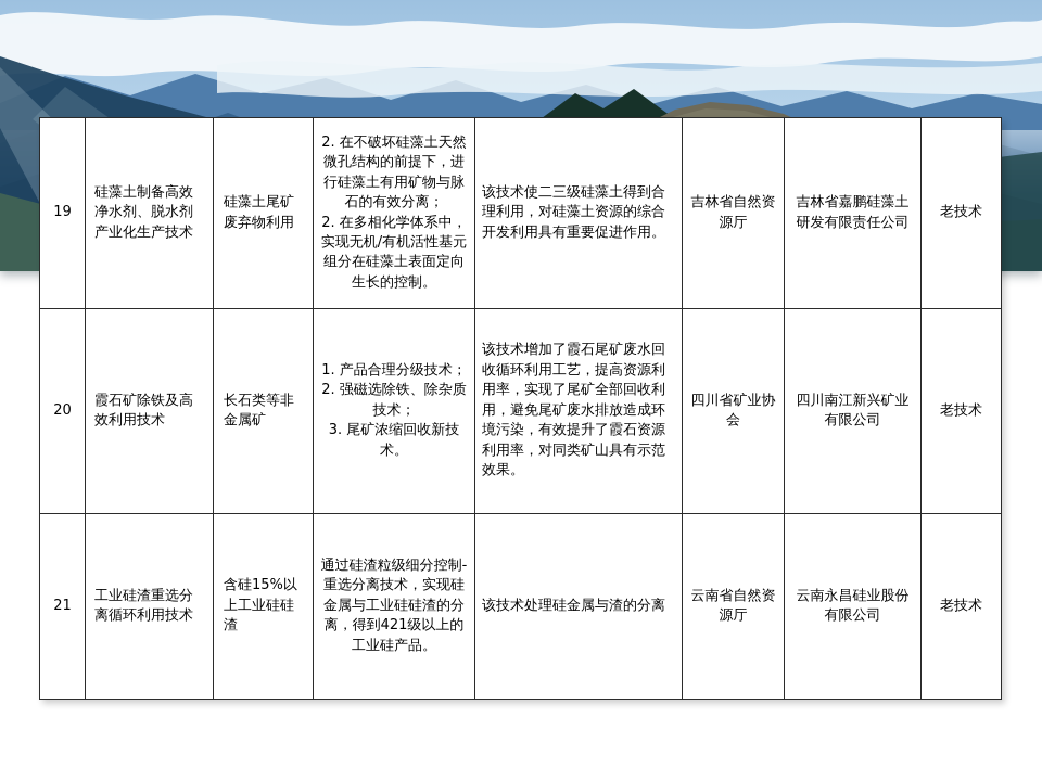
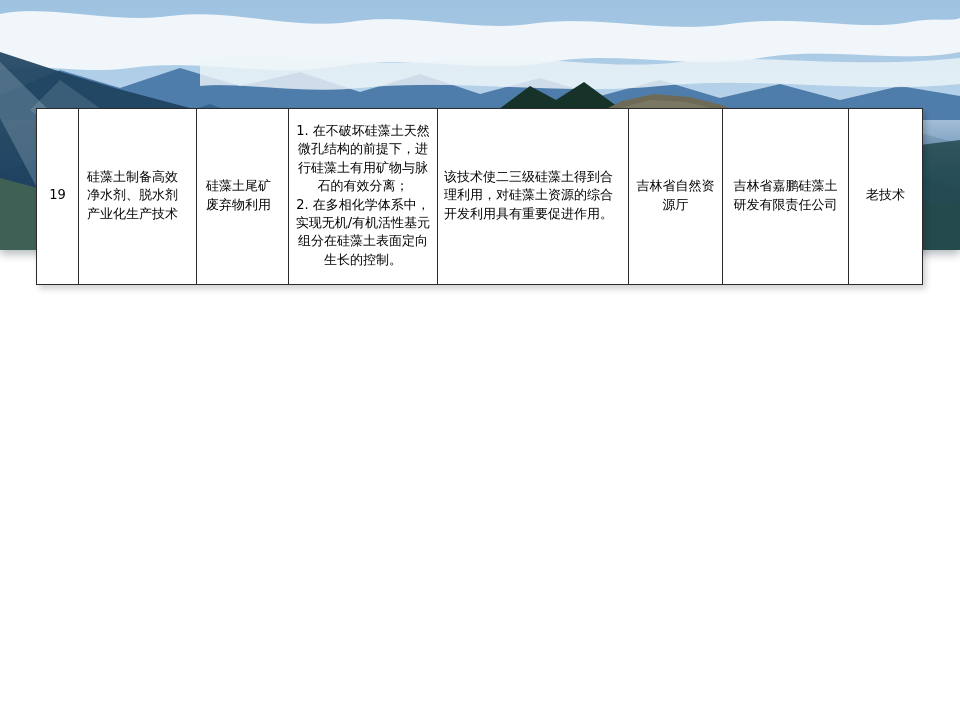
- 19	硅藻土制备高效净水剂、脱水剂产业化生产技术	硅藻土尾矿废弃物利用	2. 在不破坏硅藻土天然微孔结构的前提下，进行硅藻土有用矿物与脉石的有效分离； 2. 在多相化学体系中，实现无机/有机活性基元组分在硅藻土表面定向生长的控制。	该技术使二三级硅藻土得到合理利用，对硅藻土资源的综合开发利用具有重要促进作用。	吉林省自然资源厅	吉林省嘉鹏硅藻土研发有限责任公司	老技术
+ 19	硅藻土制备高效净水剂、脱水剂产业化生产技术	硅藻土尾矿废弃物利用	1. 在不破坏硅藻土天然微孔结构的前提下，进行硅藻土有用矿物与脉石的有效分离； 2. 在多相化学体系中，实现无机/有机活性基元组分在硅藻土表面定向生长的控制。	该技术使二三级硅藻土得到合理利用，对硅藻土资源的综合开发利用具有重要促进作用。	吉林省自然资源厅	吉林省嘉鹏硅藻土研发有限责任公司	老技术
- 20	霞石矿除铁及高效利用技术	长石类等非金属矿	1. 产品合理分级技术； 2. 强磁选除铁、除杂质技术； 3. 尾矿浓缩回收新技术。	该技术增加了霞石尾矿废水回收循环利用工艺，提高资源利用率，实现了尾矿全部回收利用，避免尾矿废水排放造成环境污染，有效提升了霞石资源利用率，对同类矿山具有示范效果。	四川省矿业协会	四川南江新兴矿业有限公司	老技术
- 21	工业硅渣重选分离循环利用技术	含硅15%以上工业硅硅渣	通过硅渣粒级细分控制-重选分离技术，实现硅金属与工业硅硅渣的分离，得到421级以上的工业硅产品。	该技术处理硅金属与渣的分离	云南省自然资源厅	云南永昌硅业股份有限公司	老技术
